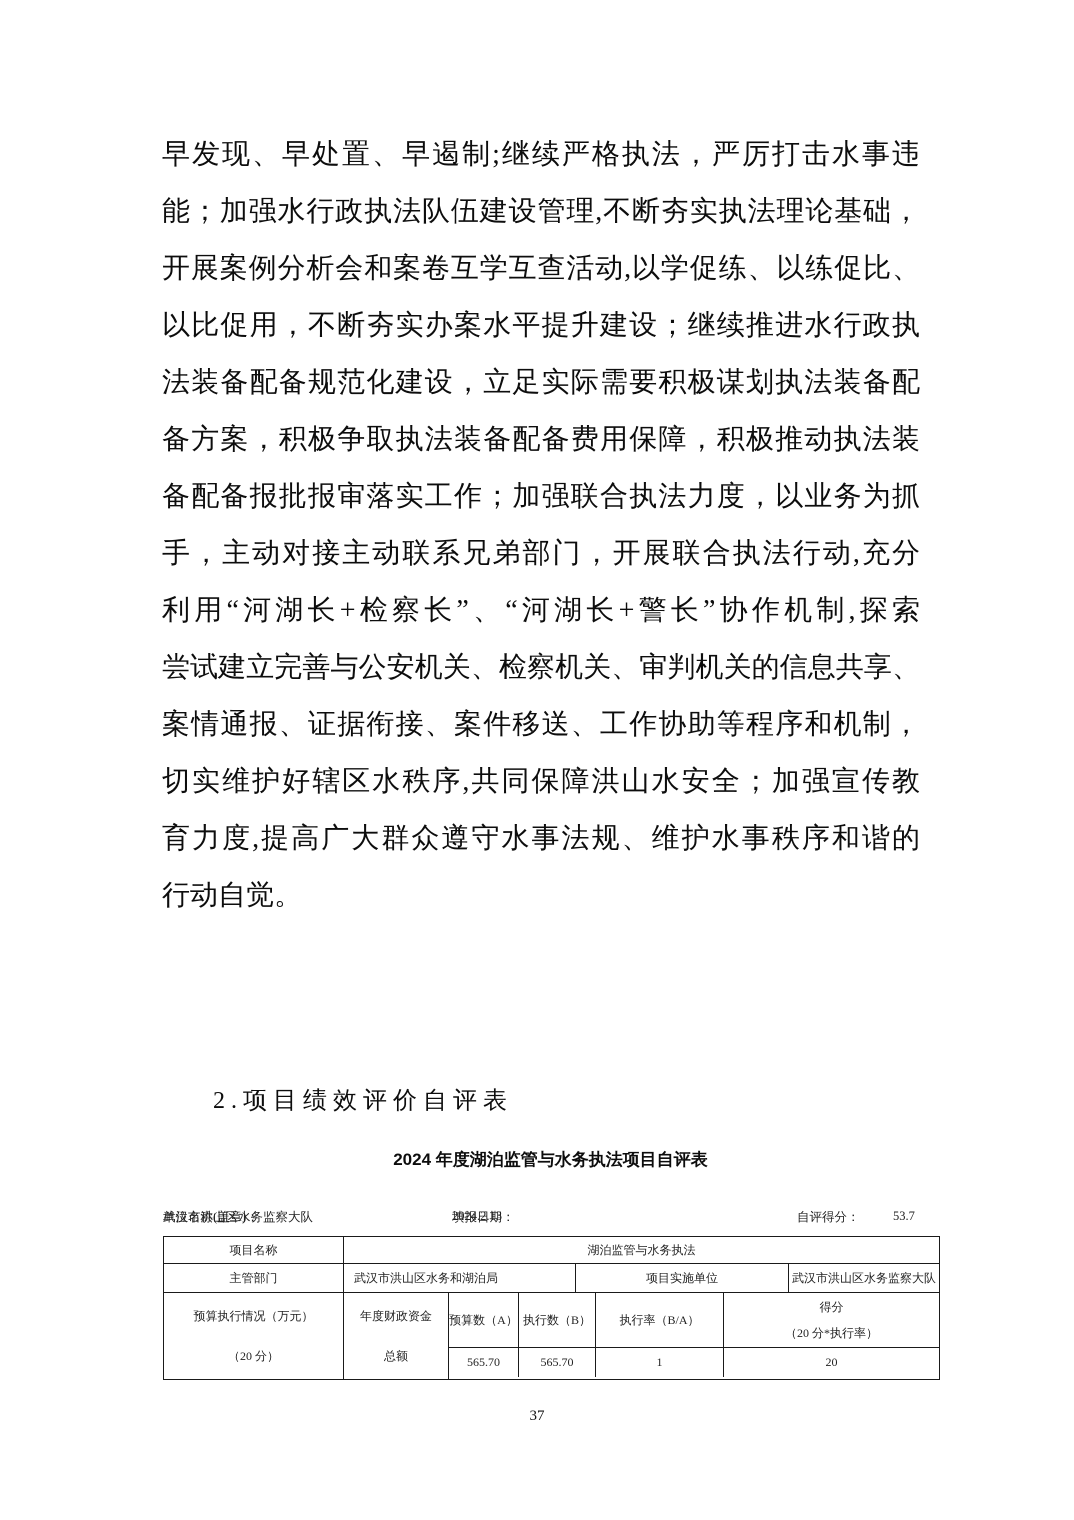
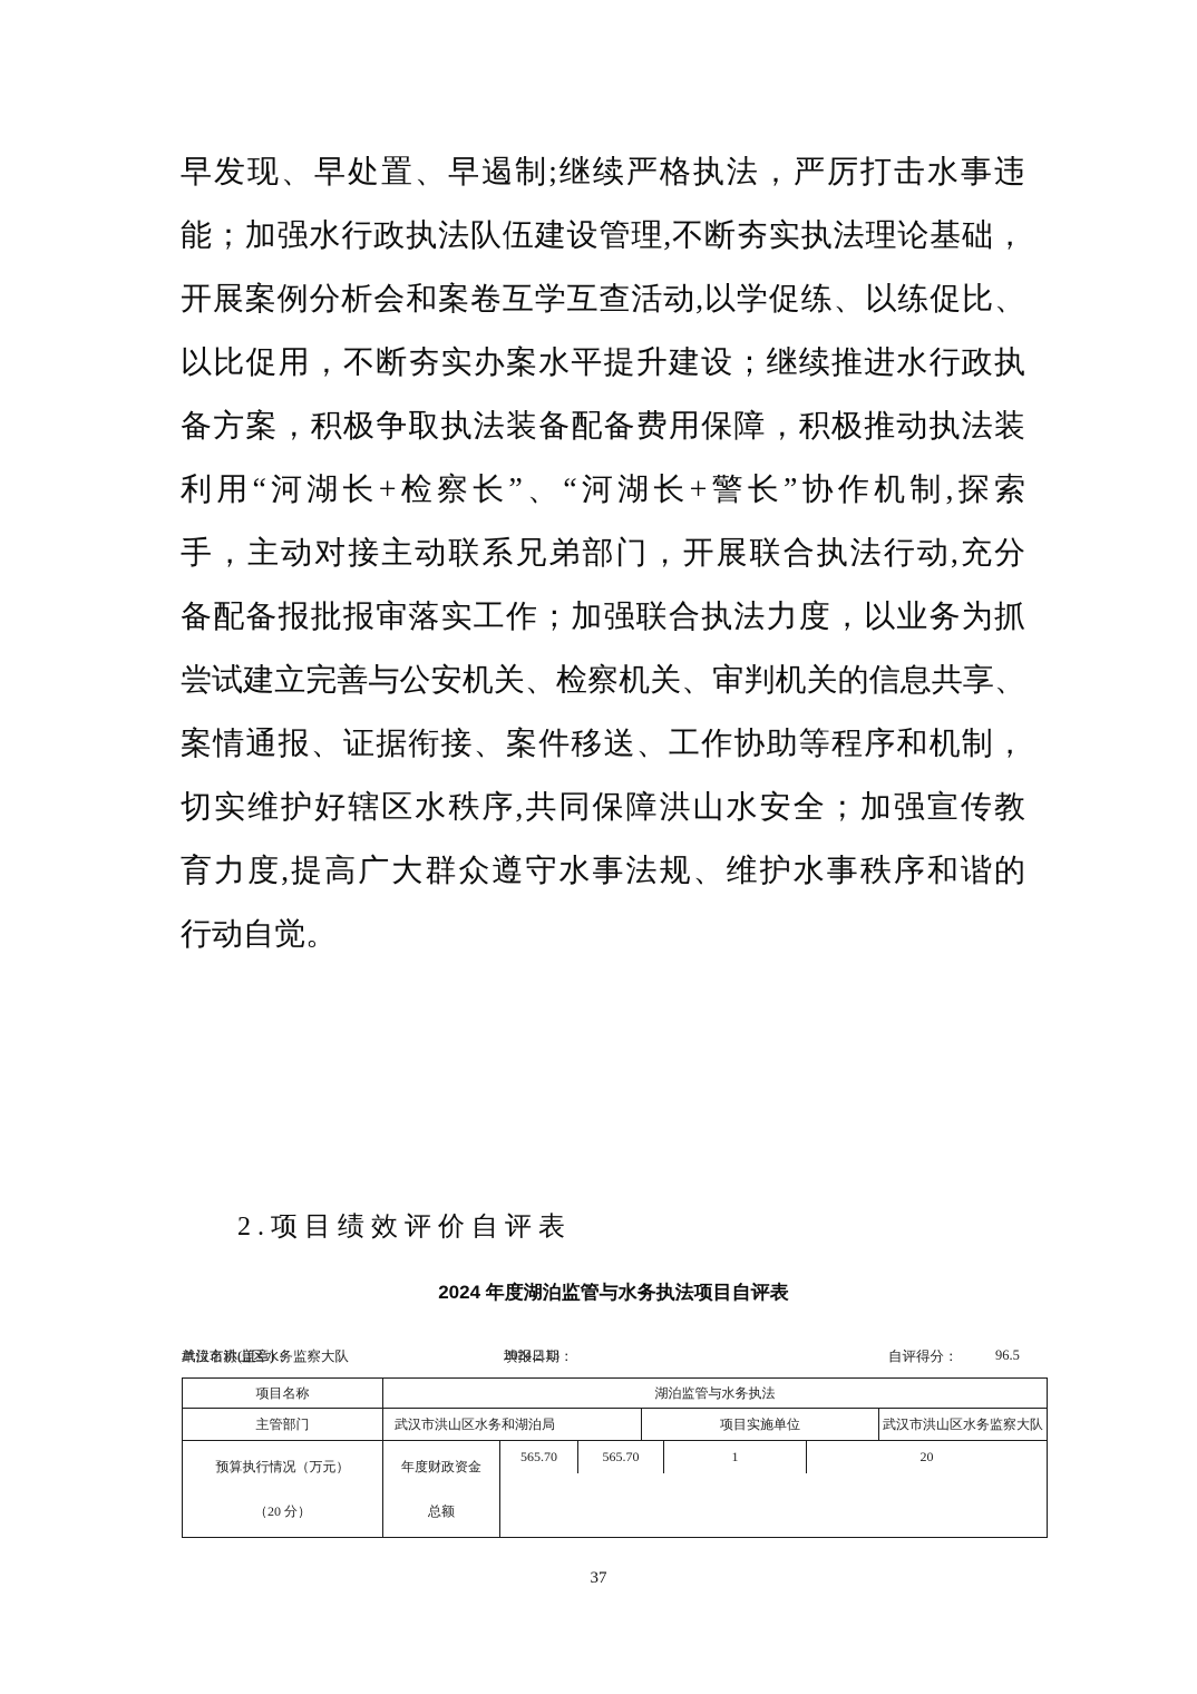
  早发现、早处置、早遏制;继续严格执法，严厉打击水事违
  能；加强水行政执法队伍建设管理,不断夯实执法理论基础，
  开展案例分析会和案卷互学互查活动,以学促练、以练促比、
  以比促用，不断夯实办案水平提升建设；继续推进水行政执
- 法装备配备规范化建设，立足实际需要积极谋划执法装备配
  备方案，积极争取执法装备配备费用保障，积极推动执法装
- 备配备报批报审落实工作；加强联合执法力度，以业务为抓
+ 利用“河湖长+检察长”、“河湖长+警长”协作机制,探索
  手，主动对接主动联系兄弟部门，开展联合执法行动,充分
- 利用“河湖长+检察长”、“河湖长+警长”协作机制,探索
+ 备配备报批报审落实工作；加强联合执法力度，以业务为抓
  尝试建立完善与公安机关、检察机关、审判机关的信息共享、
  案情通报、证据衔接、案件移送、工作协助等程序和机制，
  切实维护好辖区水秩序,共同保障洪山水安全；加强宣传教
  育力度,提高广大群众遵守水事法规、维护水事秩序和谐的
  行动自觉。
  2.项目绩效评价自评表
  2024 年度湖泊监管与水务执法项目自评表
  单位名称(盖章)：
  武汉市洪山区水务监察大队
  填报日期：
  2024.2.13
  自评得分：
- 53.7
+ 96.5
  项目名称
  湖泊监管与水务执法
  主管部门
  武汉市洪山区水务和湖泊局
  项目实施单位
  武汉市洪山区水务监察大队
  预算执行情况（万元）
  （20 分）
  年度财政资金
  总额
- 预算数（A）
- 执行数（B）
- 执行率（B/A）
- 得分
- （20 分*执行率）
  565.70
  565.70
  1
  20
  37
